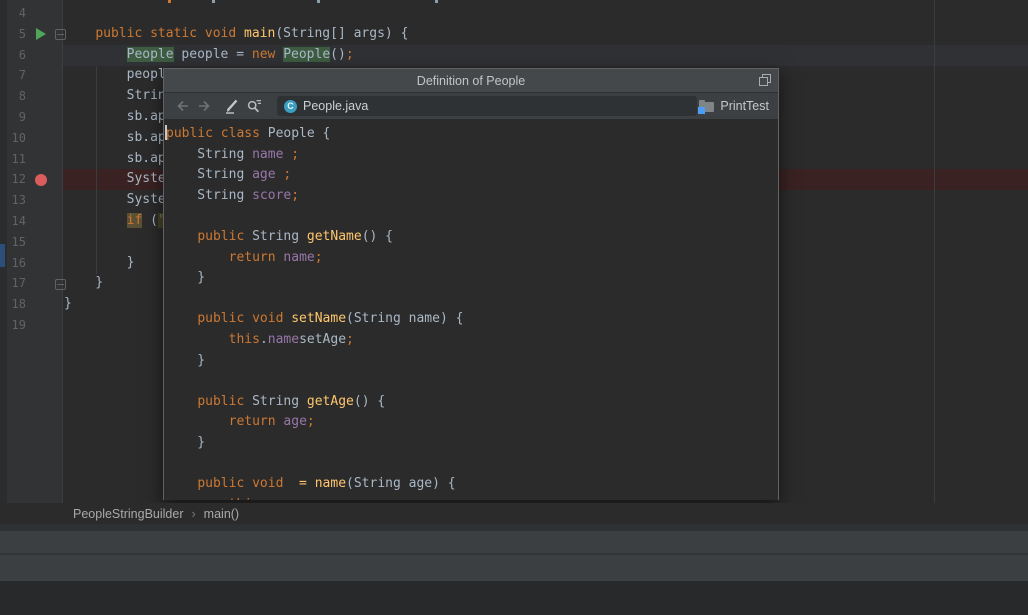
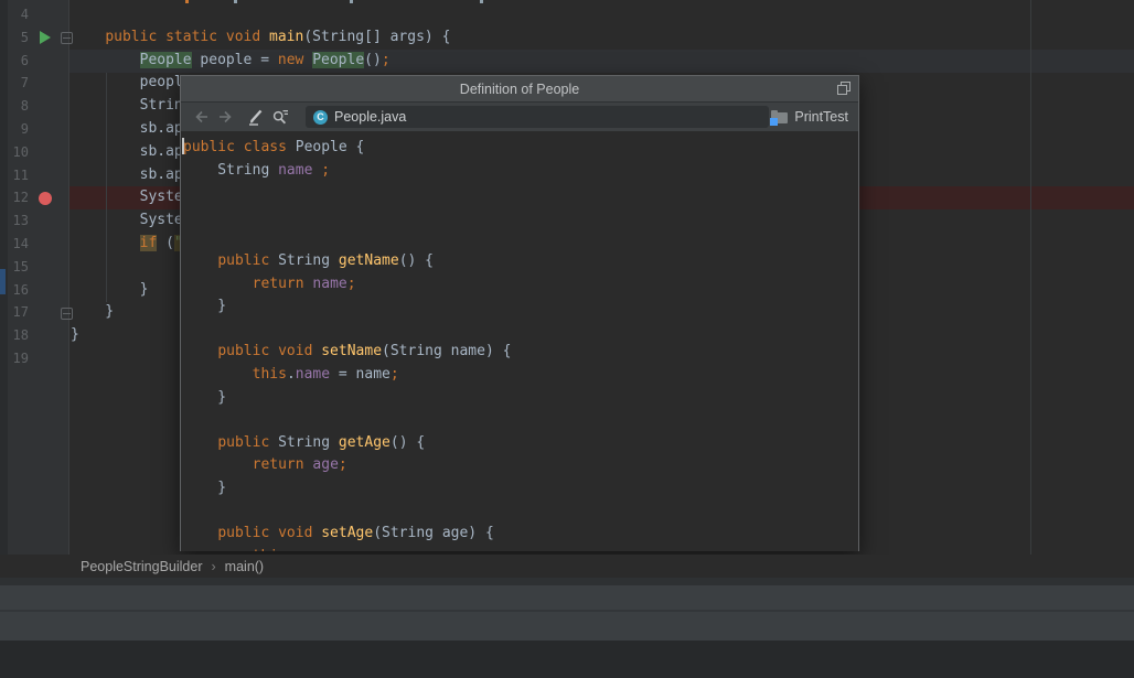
  4
  5
  6
  7
  8
  9
  10
  11
  12
  13
  14
  15
  16
  17
  18
  19
  public static void main(String[] args) {
  People people = new People();
  peopl
  Strin
  sb.ap
  sb.ap
  sb.ap
  Syste
  Syste
  if ("
  }
  }
  }
  Definition of People
  C
  People.java
  PrintTest
  public class People {
  String name ;
- String age ;
- String score;
  public String getName() {
  return name;
  }
  public void setName(String name) {
- this.namesetAge;
+ this.name = name;
  }
  public String getAge() {
  return age;
  }
- public void = name(String age) {
+ public void setAge(String age) {
  PeopleStringBuilder
  ›
  main()
